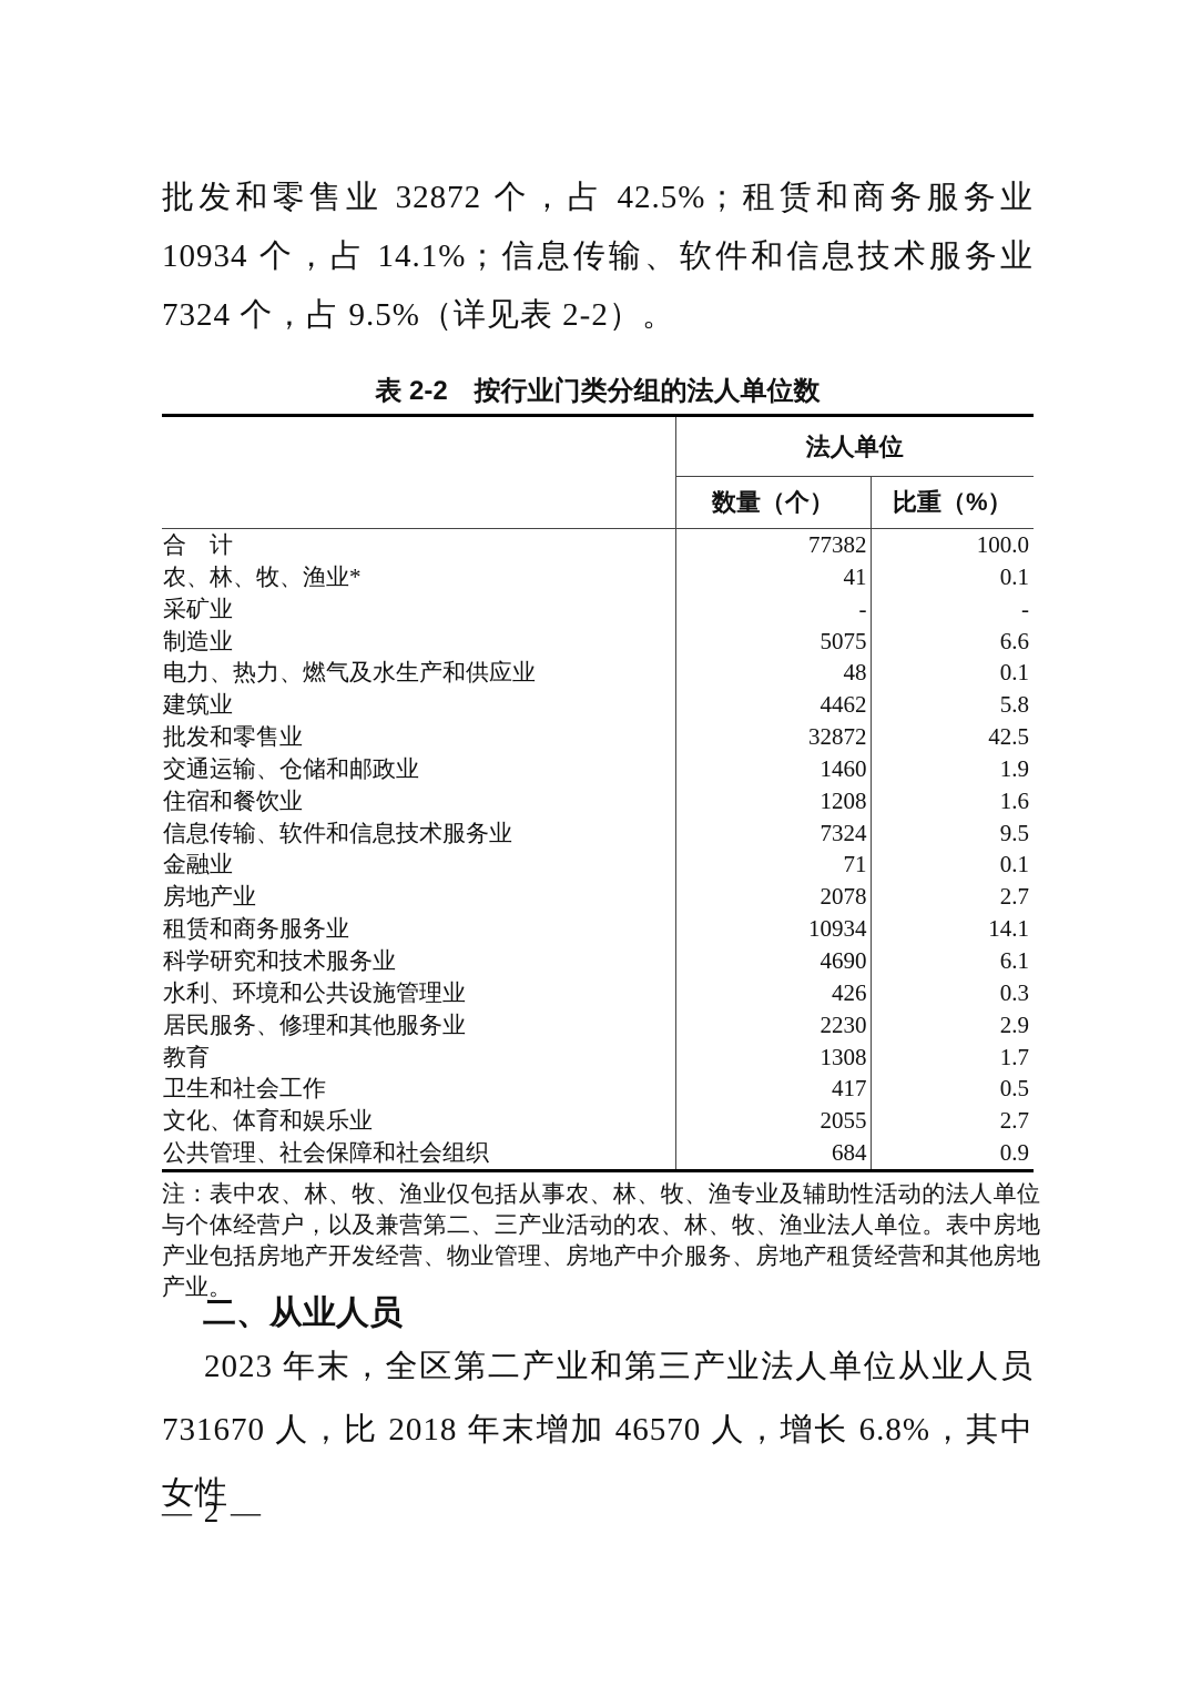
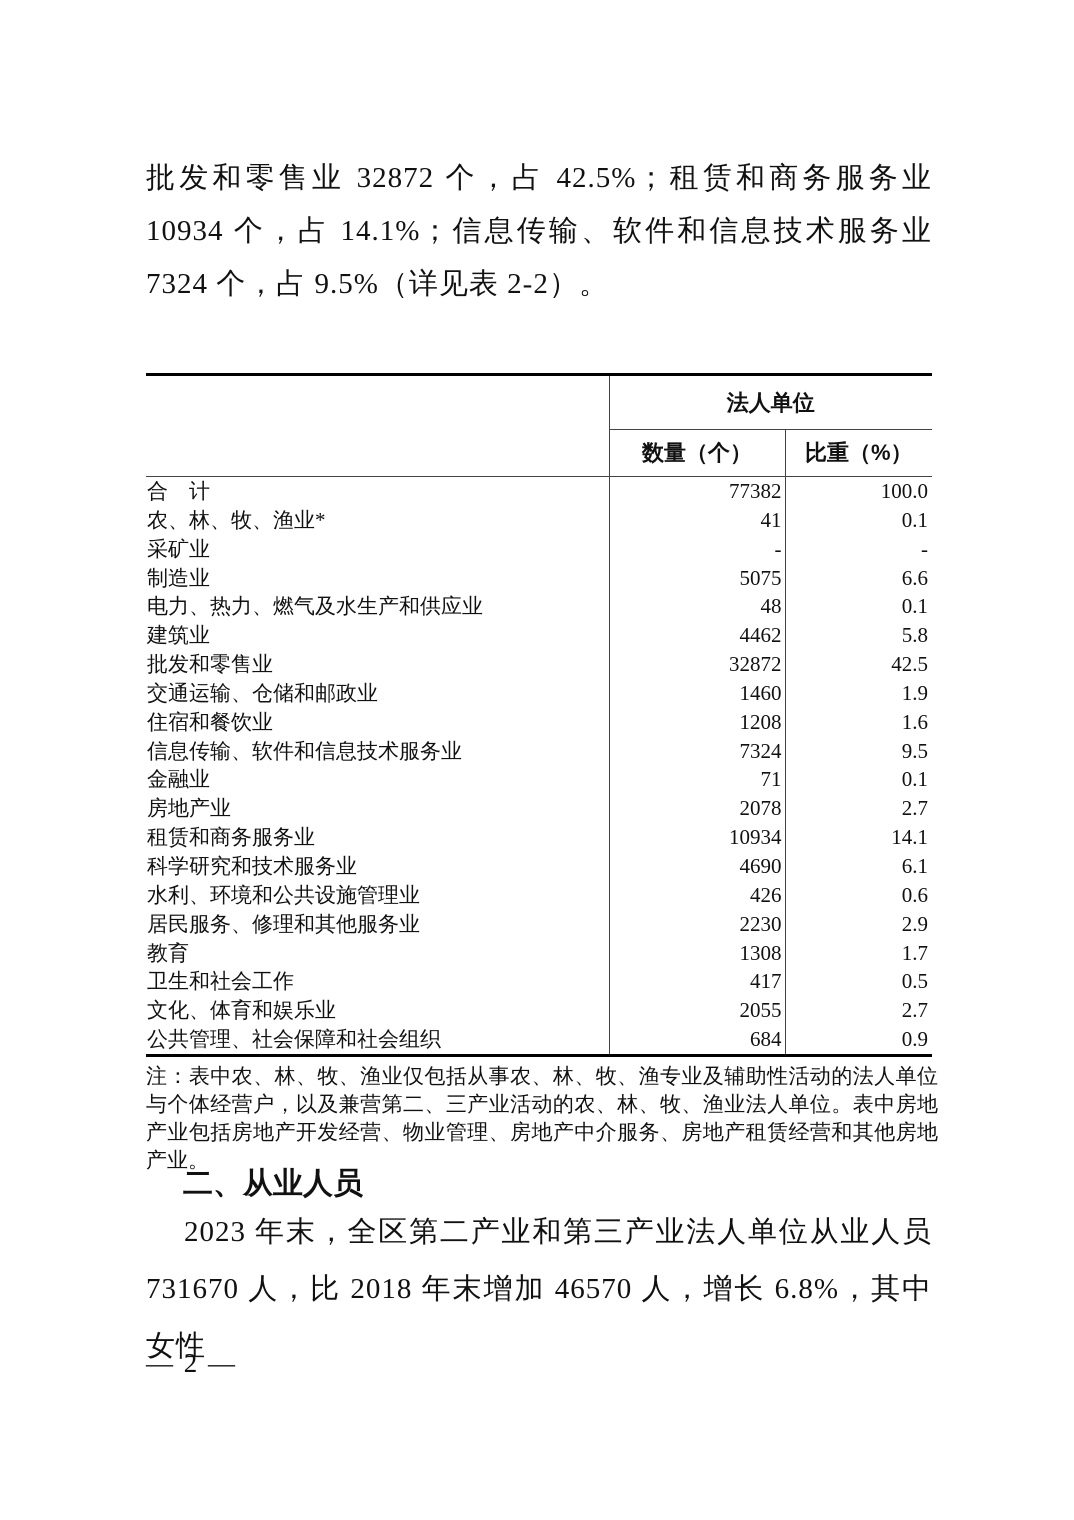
  批发和零售业 32872 个，占 42.5%；租赁和商务服务业 10934 个，占 14.1%；信息传输、软件和信息技术服务业 7324 个，占 9.5%（详见表 2-2）。
- 表 2-2 按行业门类分组的法人单位数
  	法人单位
  数量（个）	比重（%）
  合 计	77382	100.0
  农、林、牧、渔业*	41	0.1
  采矿业	-	-
  制造业	5075	6.6
  电力、热力、燃气及水生产和供应业	48	0.1
  建筑业	4462	5.8
  批发和零售业	32872	42.5
  交通运输、仓储和邮政业	1460	1.9
  住宿和餐饮业	1208	1.6
  信息传输、软件和信息技术服务业	7324	9.5
  金融业	71	0.1
  房地产业	2078	2.7
  租赁和商务服务业	10934	14.1
  科学研究和技术服务业	4690	6.1
- 水利、环境和公共设施管理业	426	0.3
+ 水利、环境和公共设施管理业	426	0.6
  居民服务、修理和其他服务业	2230	2.9
  教育	1308	1.7
  卫生和社会工作	417	0.5
  文化、体育和娱乐业	2055	2.7
  公共管理、社会保障和社会组织	684	0.9
  注：表中农、林、牧、渔业仅包括从事农、林、牧、渔专业及辅助性活动的法人单位与个体经营户，以及兼营第二、三产业活动的农、林、牧、渔业法人单位。表中房地产业包括房地产开发经营、物业管理、房地产中介服务、房地产租赁经营和其他房地产业。
  二、从业人员
  2023 年末，全区第二产业和第三产业法人单位从业人员 731670 人，比 2018 年末增加 46570 人，增长 6.8%，其中女性
  — 2 —
